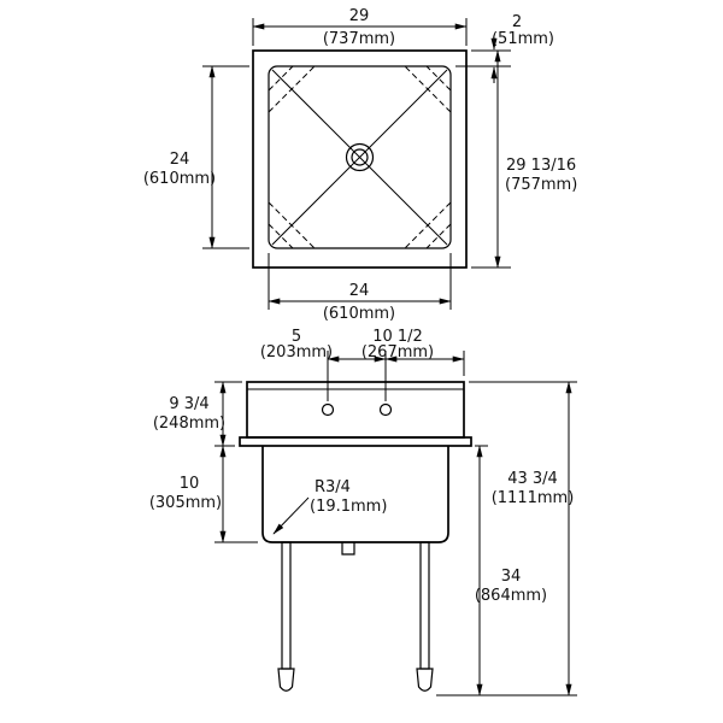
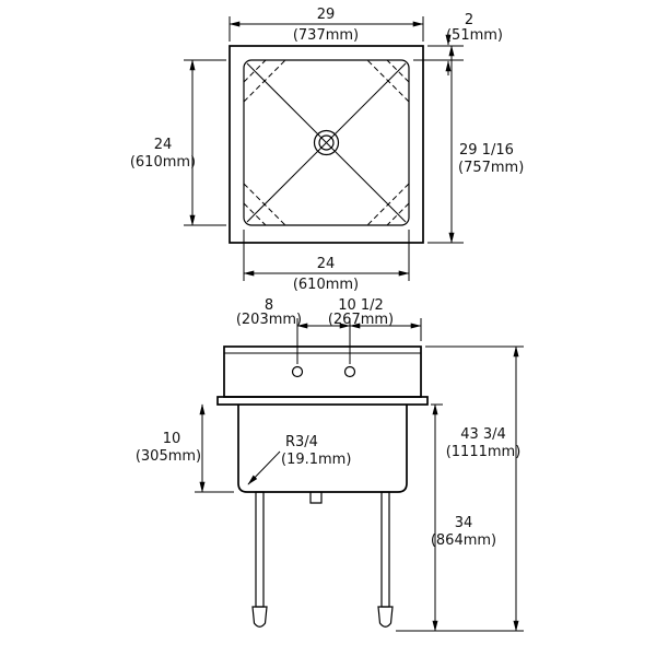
  29
  (737mm)
  2
  (51mm)
- 29 13/16
+ 29 1/16
  (757mm)
  24
  (610mm)
  24
  (610mm)
- 5
+ 8
  (203mm)
  10 1/2
  (267mm)
- 9 3/4
- (248mm)
  10
  (305mm)
  R3/4
  (19.1mm)
  34
  (864mm)
  43 3/4
  (1111mm)
